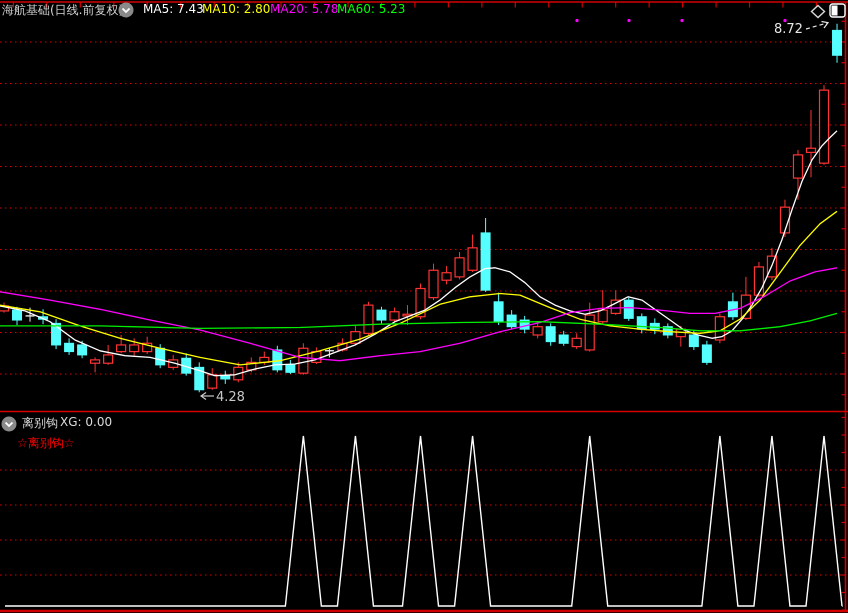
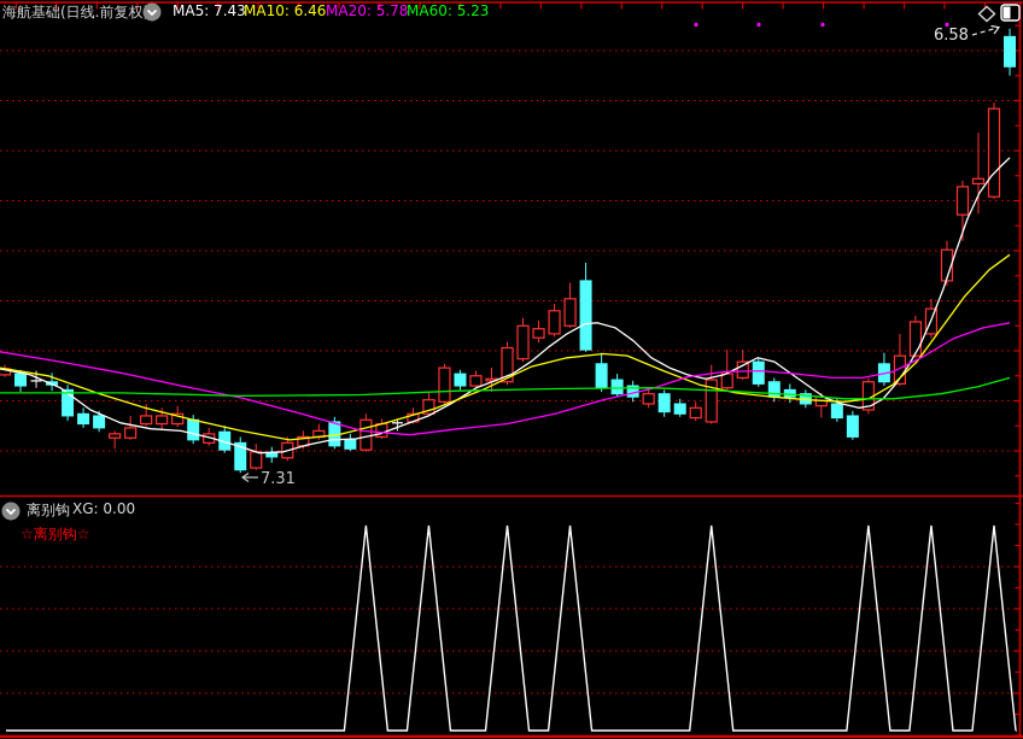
- 8.72
+ 6.58
- 4.28
+ 7.31
  海航基础(日线.前复权
  MA5: 7.43
- MA10: 2.80
+ MA10: 6.46
  MA20: 5.78
  MA60: 5.23
  离别钩
  XG: 0.00
  ☆离别钩☆
